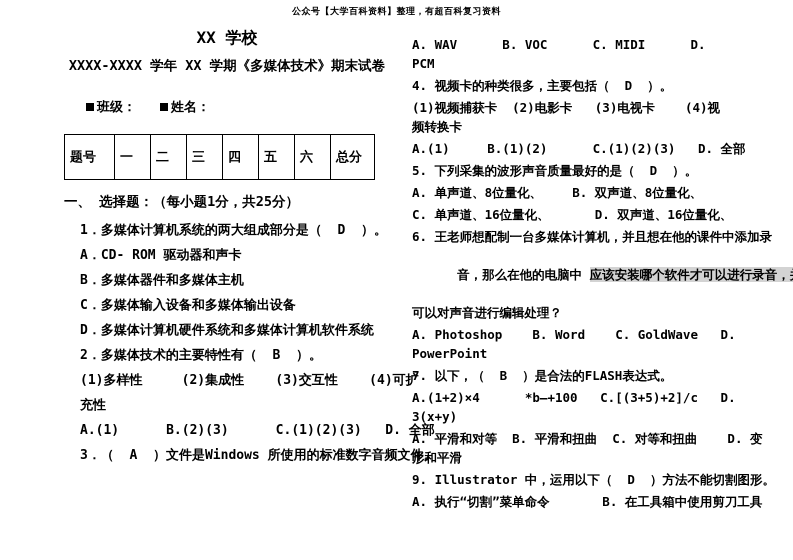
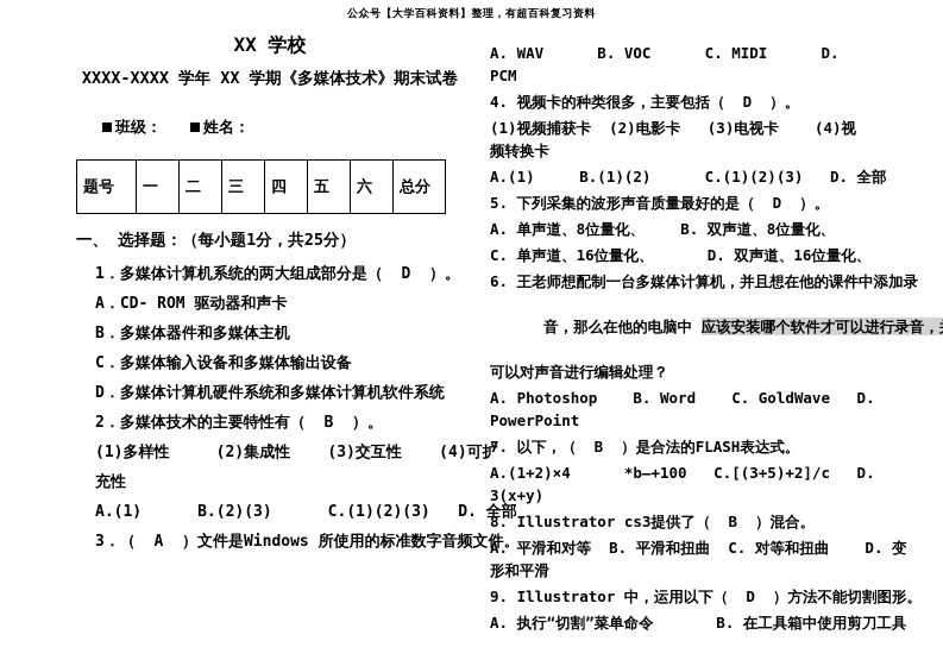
  公众号【大学百科资料】整理，有超百科复习资料
  XX 学校
  XXXX-XXXX 学年 XX 学期《多媒体技术》期末试卷
  班级：
  姓名：
  题号	一	二	三	四	五	六	总分
  一、 选择题：（每小题1分，共25分）
  1．多媒体计算机系统的两大组成部分是（ D ）。
  A．CD- ROM 驱动器和声卡
  B．多媒体器件和多媒体主机
  C．多媒体输入设备和多媒体输出设备
  D．多媒体计算机硬件系统和多媒体计算机软件系统
  2．多媒体技术的主要特性有（ B ）。
  (1)多样性 (2)集成性 (3)交互性 (4)可
  充性
  A.(1) B.(2)(3) C.(1)(2)(3) D.
  3．（ A ）文件是Windows 所使用的标准数字音频文
  A. WAV B. VOC C. MIDI D.
  PCM
  4. 视频卡的种类很多，主要包括（ D ）。
  (1)视频捕获卡 (2)电影卡 (3)电视卡 (4)视
  频转换卡
  A.(1) B.(1)(2) C.(1)(2)(3) D. 全部
  5. 下列采集的波形声音质量最好的是（ D ）。
  A. 单声道、8位量化、 B. 双声道、8位量化、
  C. 单声道、16位量化、 D. 双声道、16位量化、
  6. 王老师想配制一台多媒体计算机，并且想在他的课件中添加录
  音，那么在他的电脑中 应该安装哪个软件才可以进行录音，
  可以对声音进行编辑处理？
  A. Photoshop B. Word C. GoldWave D.
  PowerPoint
  7. 以下，（ B ）是合法的FLASH表达式。
  A.(1+2)×4 *b―+100 C.[(3+5)+2]/c D.
  3(x+y)
+ 8. Illustrator cs3提供了（ B ）混合。
  A. 平滑和对等 B. 平滑和扭曲 C. 对等和扭曲 D. 变
  形和平滑
  9. Illustrator 中，运用以下（ D ）方法不能切割图形。
  A. 执行“切割”菜单命令 B. 在工具箱中使用剪刀工具
